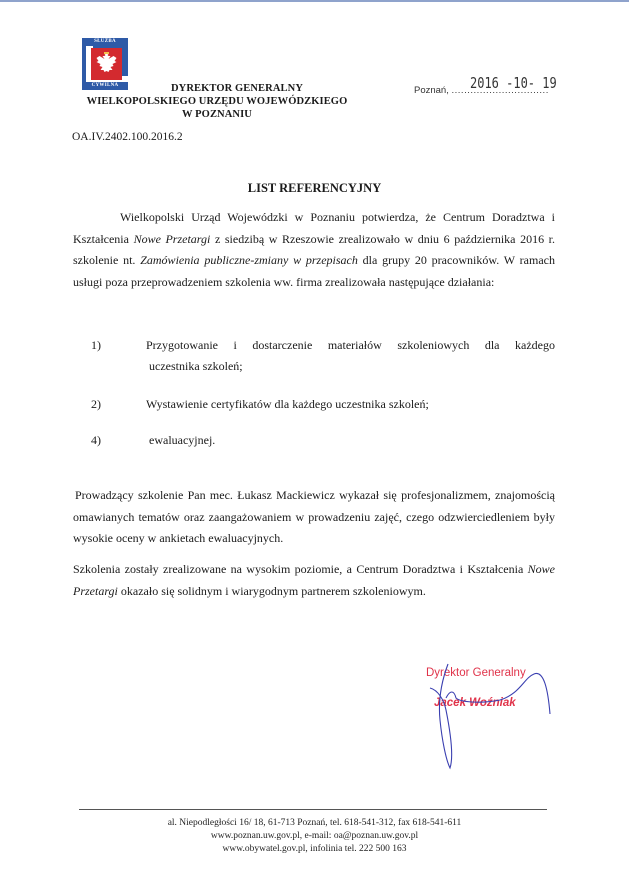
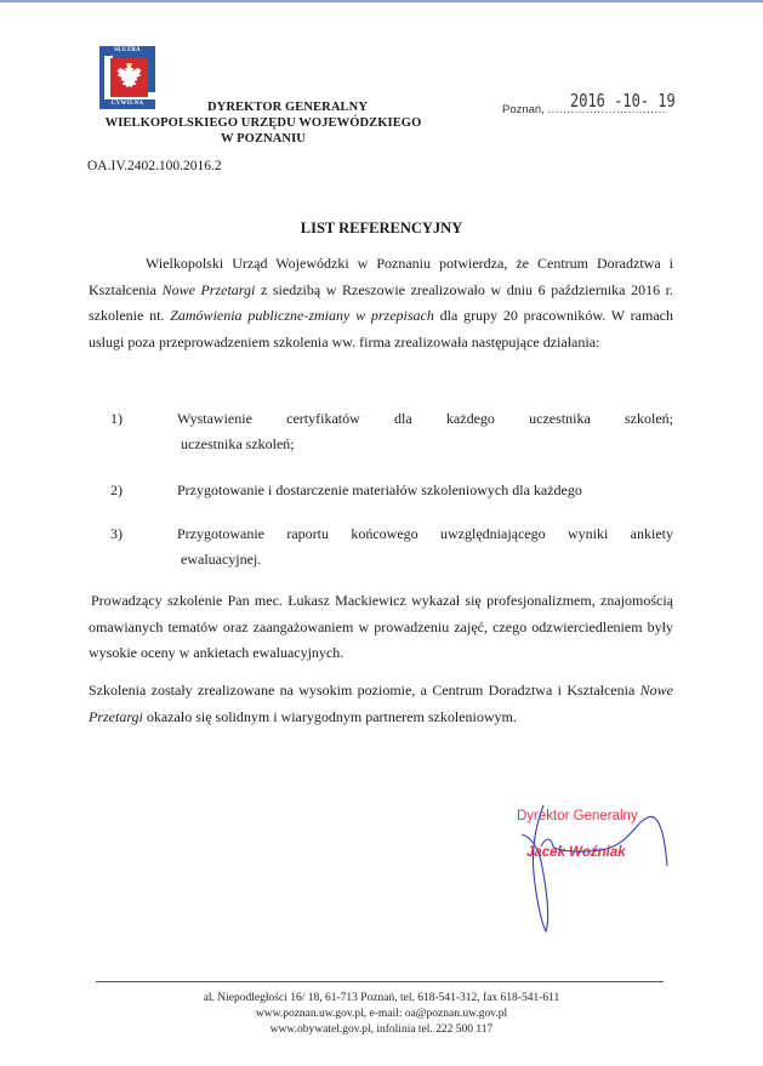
  DYREKTOR GENERALNY
  WIELKOPOLSKIEGO URZĘDU WOJEWÓDZKIEGO
  W POZNANIU
  OA.IV.2402.100.2016.2
  2016 -10- 19
  Poznań, ...............................
  LIST REFERENCYJNY
  Wielkopolski Urząd Wojewódzki w Poznaniu potwierdza, że Centrum Doradztwa i Kształcenia Nowe Przetargi z siedzibą w Rzeszowie zrealizowało w dniu 6 października 2016 r. szkolenie nt. Zamówienia publiczne-zmiany w przepisach dla grupy 20 pracowników. W ramach usługi poza przeprowadzeniem szkolenia ww. firma zrealizowała następujące działania:
  1)
- Przygotowanie i dostarczenie materiałów szkoleniowych dla każdego
+ Wystawienie certyfikatów dla każdego uczestnika szkoleń;
  uczestnika szkoleń;
  2)
- Wystawienie certyfikatów dla każdego uczestnika szkoleń;
+ Przygotowanie i dostarczenie materiałów szkoleniowych dla każdego
- 4)
+ 3)
+ Przygotowanie raportu końcowego uwzględniającego wyniki ankiety
  ewaluacyjnej.
  Prowadzący szkolenie Pan mec. Łukasz Mackiewicz wykazał się profesjonalizmem, znajomością omawianych tematów oraz zaangażowaniem w prowadzeniu zajęć, czego odzwierciedleniem były wysokie oceny w ankietach ewaluacyjnych.
  Szkolenia zostały zrealizowane na wysokim poziomie, a Centrum Doradztwa i Kształcenia Nowe Przetargi okazało się solidnym i wiarygodnym partnerem szkoleniowym.
  Dyrektor Generalny
  Jcek Woźniak
  al. Niepodległości 16/ 18, 61-713 Poznań, tel. 618-541-312, fax 618-541-611
  www.poznan.uw.gov.pl, e-mail: oa@poznan.uw.gov.pl
- www.obywatel.gov.pl, infolinia tel. 222 500 163
+ www.obywatel.gov.pl, infolinia tel. 222 500 117
